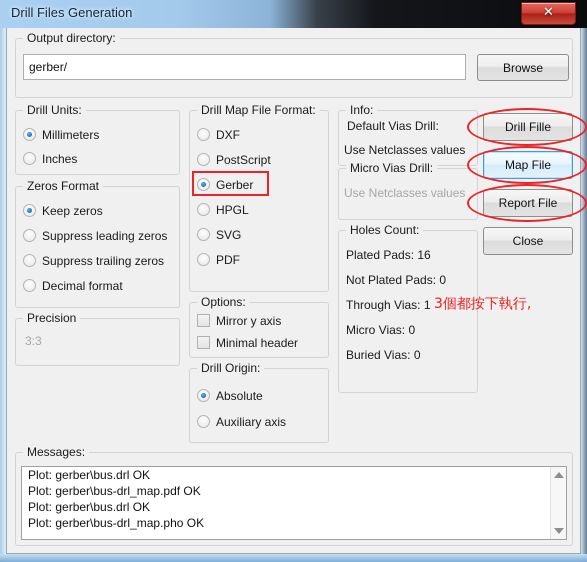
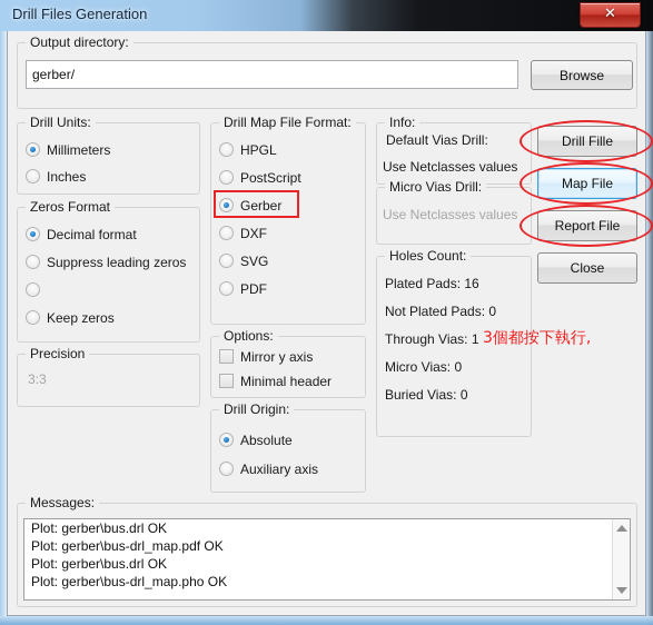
  Drill Files Generation
  ✕
  Output directory:
  gerber/
  Browse
  Drill Units:
  Millimeters
  Inches
  Zeros Format
- Keep zeros
+ Decimal format
  Suppress leading zeros
- Suppress trailing zeros
- Decimal format
+ Keep zeros
  Precision
  3:3
  Drill Map File Format:
- DXF
+ HPGL
  PostScript
  Gerber
- HPGL
+ DXF
  SVG
  PDF
  Options:
  Mirror y axis
  Minimal header
  Drill Origin:
  Absolute
  Auxiliary axis
  Info:
  Default Vias Drill:
  Use Netclasses values
  Micro Vias Drill:
  Use Netclasses values
  Holes Count:
  Plated Pads: 16
  Not Plated Pads: 0
  Through Vias: 1
  Micro Vias: 0
  Buried Vias: 0
  Drill Fille
  Map File
  Report File
  Close
  3個都按下執行,
  Messages:
  Plot: gerber\bus.drl OK
  Plot: gerber\bus-drl_map.pdf OK
  Plot: gerber\bus.drl OK
  Plot: gerber\bus-drl_map.pho OK
